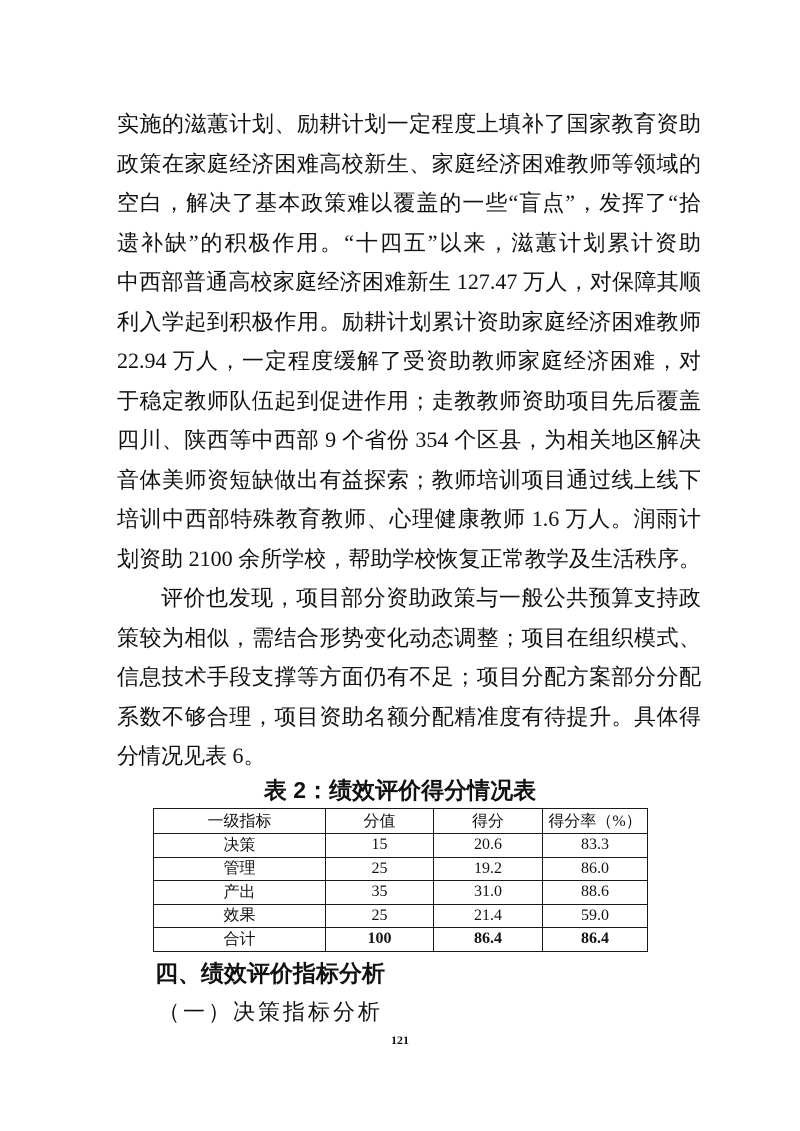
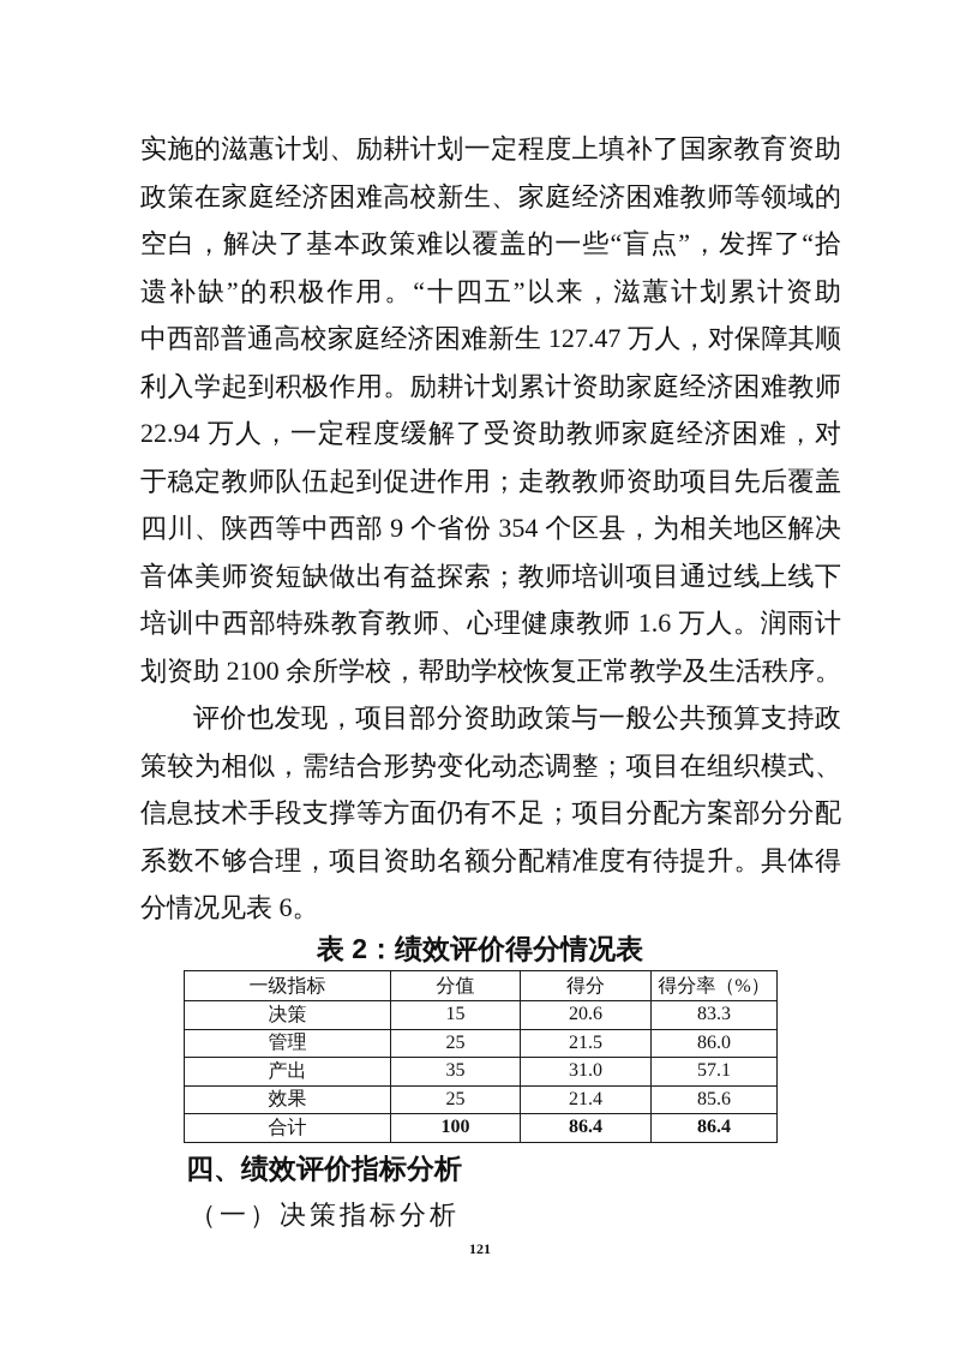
  实施的滋蕙计划、励耕计划一定程度上填补了国家教育资助
  政策在家庭经济困难高校新生、家庭经济困难教师等领域的
  空白，解决了基本政策难以覆盖的一些“盲点”，发挥了“拾
  遗补缺”的积极作用。“十四五”以来，滋蕙计划累计资助
  中西部普通高校家庭经济困难新生 127.47 万人，对保障其顺
  利入学起到积极作用。励耕计划累计资助家庭经济困难教师
  22.94 万人，一定程度缓解了受资助教师家庭经济困难，对
  于稳定教师队伍起到促进作用；走教教师资助项目先后覆盖
  四川、陕西等中西部 9 个省份 354 个区县，为相关地区解决
  音体美师资短缺做出有益探索；教师培训项目通过线上线下
  培训中西部特殊教育教师、心理健康教师 1.6 万人。润雨计
  划资助 2100 余所学校，帮助学校恢复正常教学及生活秩序。
  评价也发现，项目部分资助政策与一般公共预算支持政
  策较为相似，需结合形势变化动态调整；项目在组织模式、
  信息技术手段支撑等方面仍有不足；项目分配方案部分分配
  系数不够合理，项目资助名额分配精准度有待提升。具体得
  分情况见表 6。
  表 2：绩效评价得分情况表
  一级指标	分值	得分	得分率（%）
  决策	15	20.6	83.3
- 管理	25	19.2	86.0
+ 管理	25	21.5	86.0
- 产出	35	31.0	88.6
+ 产出	35	31.0	57.1
- 效果	25	21.4	59.0
+ 效果	25	21.4	85.6
  合计	100	86.4	86.4
  四、绩效评价指标分析
  （一）决策指标分析
  121
